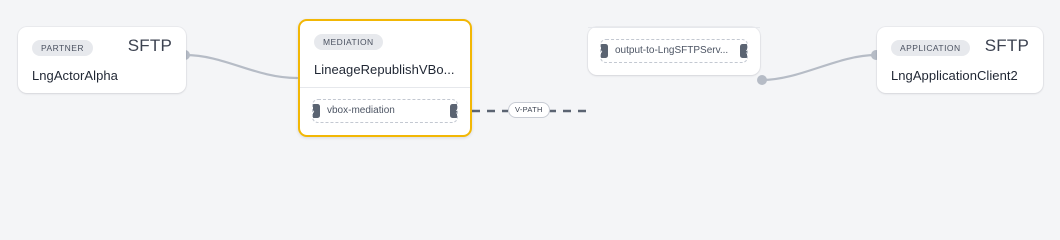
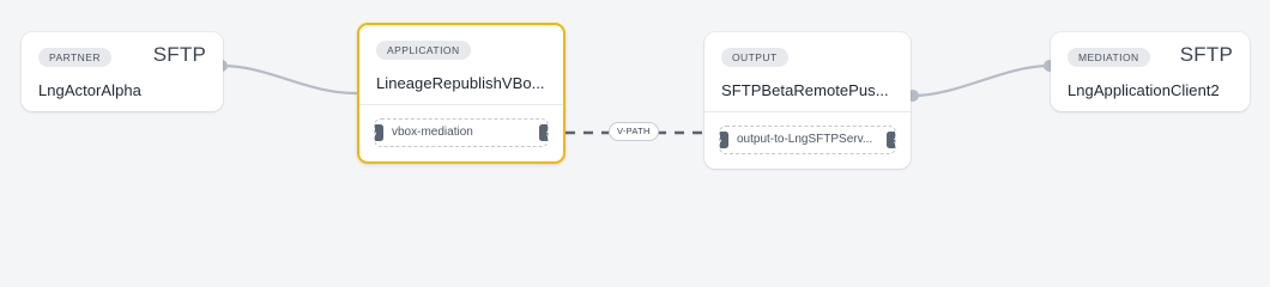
  PARTNER
  SFTP
  LngActorAlpha
- MEDIATION
+ APPLICATION
  LineageRepublishVBo...
  ›
  vbox-mediation
  V-PATH
+ OUTPUT
+ SFTPBetaRemotePus...
  ›
  output-to-LngSFTPServ...
- APPLICATION
+ MEDIATION
  SFTP
  LngApplicationClient2
